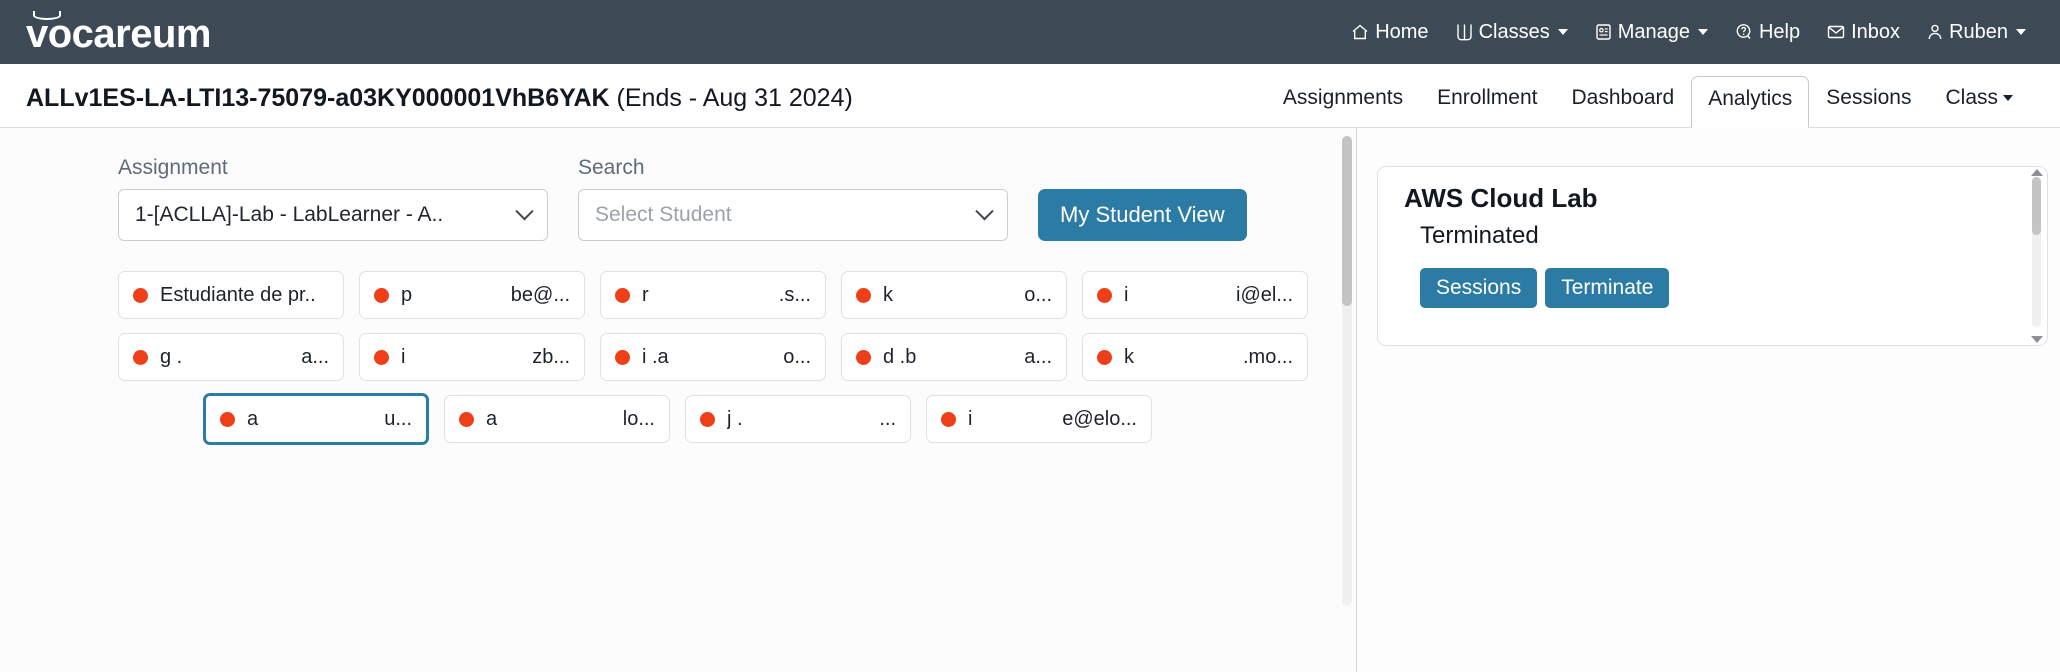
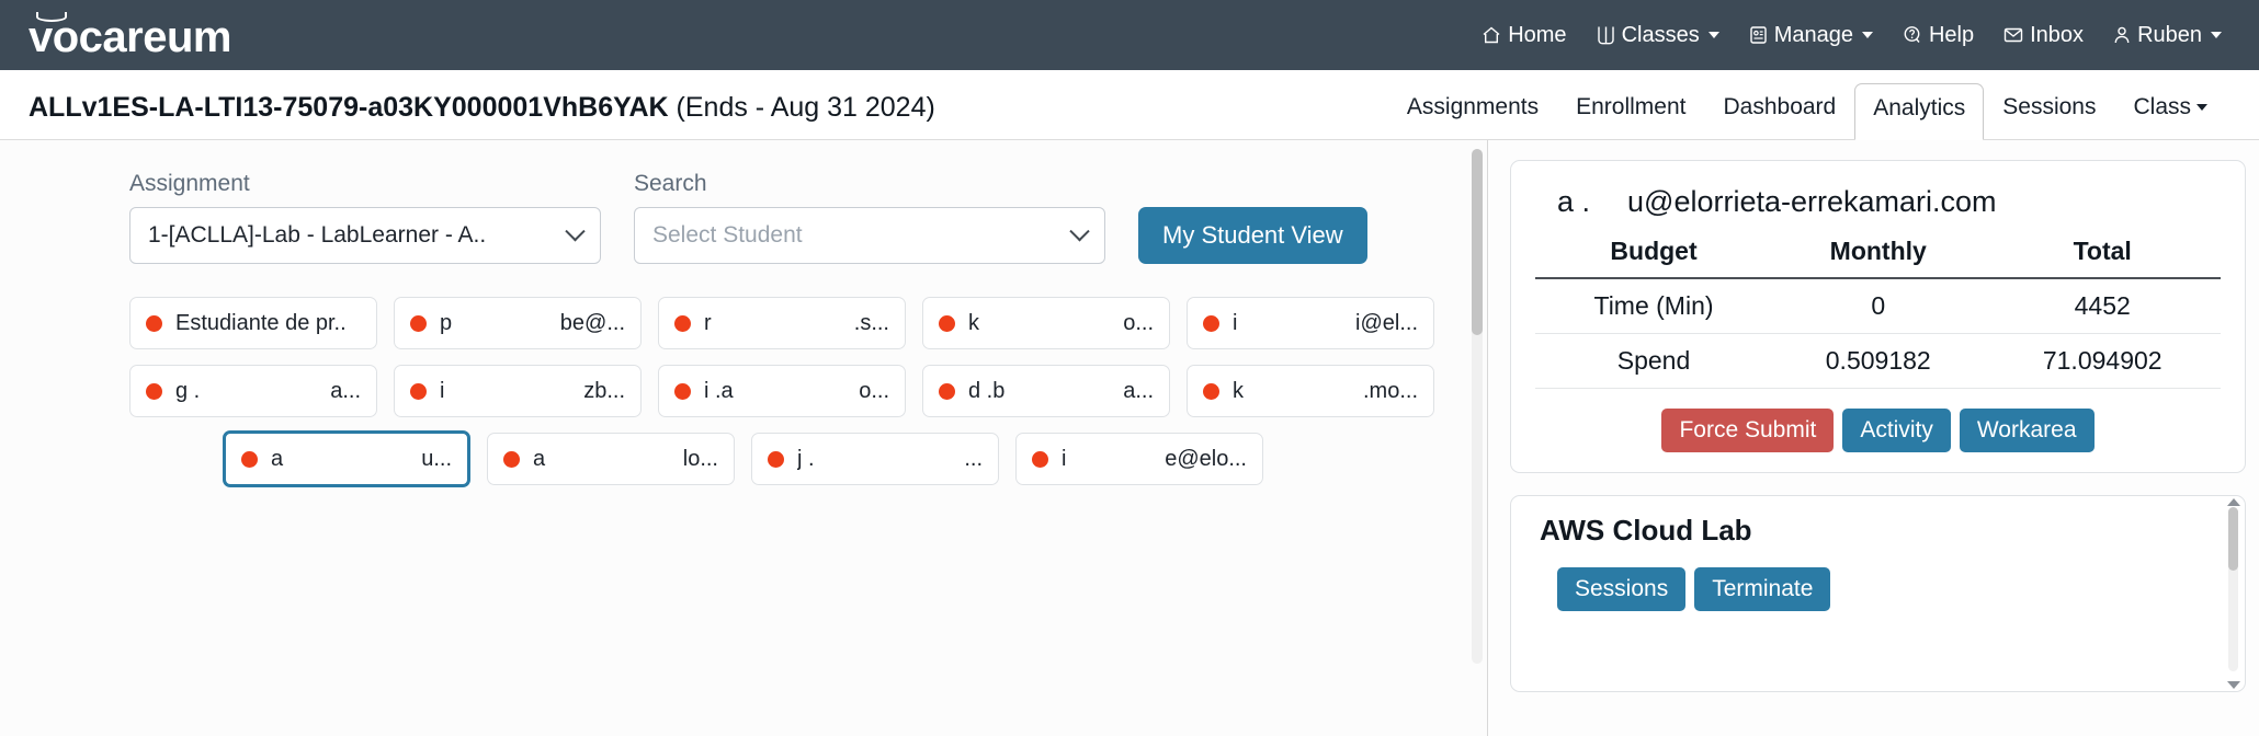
  vocareum
  Home
  Classes
  Manage
  Help
  Inbox
  Ruben
  ALLv1ES-LA-LTI13-75079-a03KY000001VhB6YAK (Ends - Aug 31 2024)
  Assignments
  Enrollment
  Dashboard
  Analytics
  Sessions
  Class
  Assignment
  1-[ACLLA]-Lab - LabLearner - A..
  Search
  Select Student
  My Student View
  Estudiante de pr..
  p
  be@...
  r
  .s...
  k
  o...
  i
  i@el...
  g .
  a...
  i
  zb...
  i .a
  o...
  d .b
  a...
  k
  .mo...
  a
  u...
  a
  lo...
  j .
  ...
  i
  e@elo...
+ a .
+ u@elorrieta-errekamari.com
+ Budget	Monthly	Total
+ Time (Min)	0	4452
+ Spend	0.509182	71.094902
+ Force Submit
+ Activity
+ Workarea
  AWS Cloud Lab
- Terminated
  Sessions
  Terminate
